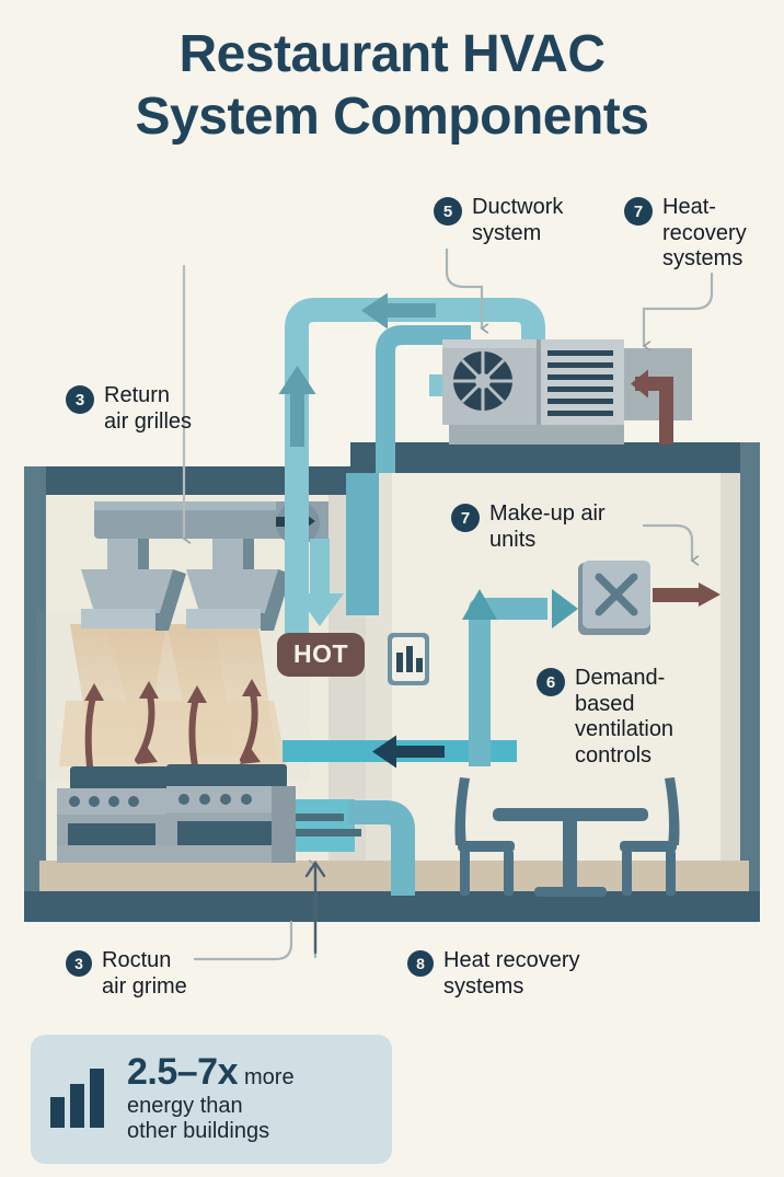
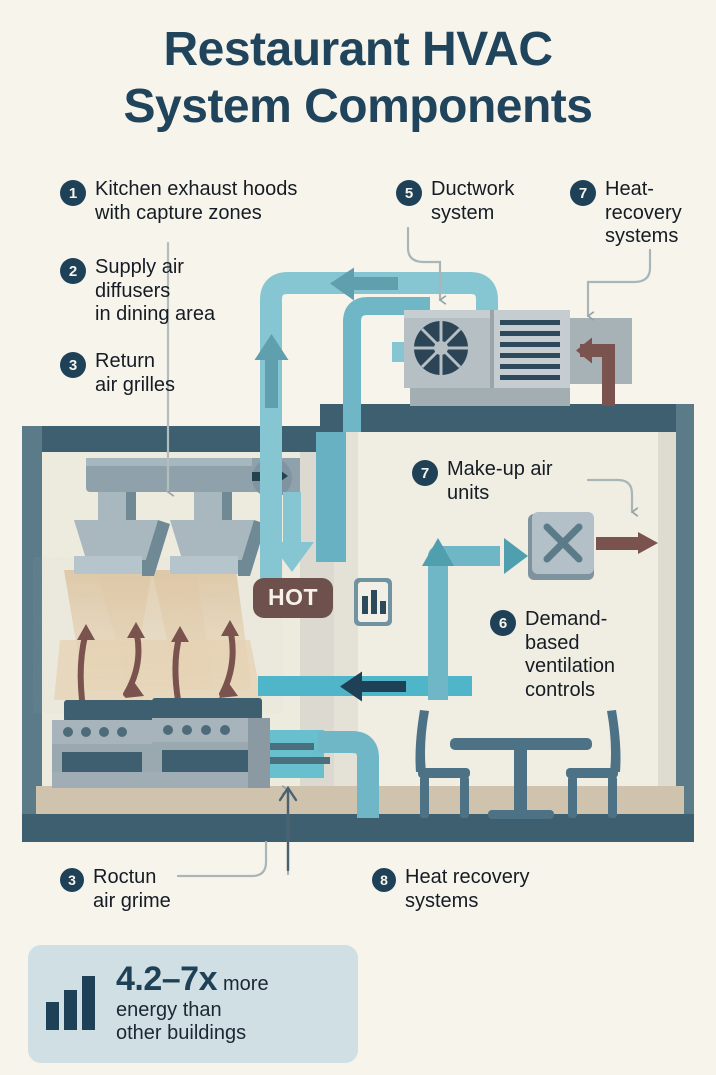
  Restaurant HVAC
  System Components
  HOT
+ 1
+ Kitchen exhaust hoods
+ with capture zones
+ 2
+ Supply air
+ diffusers
+ in dining area
  3
  Return
  air grilles
  5
  Ductwork
  system
  7
  Heat-
  recovery
  systems
  7
  Make-up air
  units
  6
  Demand-
  based
  ventilation
  controls
  3
  Roctun
  air grime
  8
  Heat recovery
  systems
- 2.5–7x more
+ 4.2–7x more
  energy than
  other buildings
